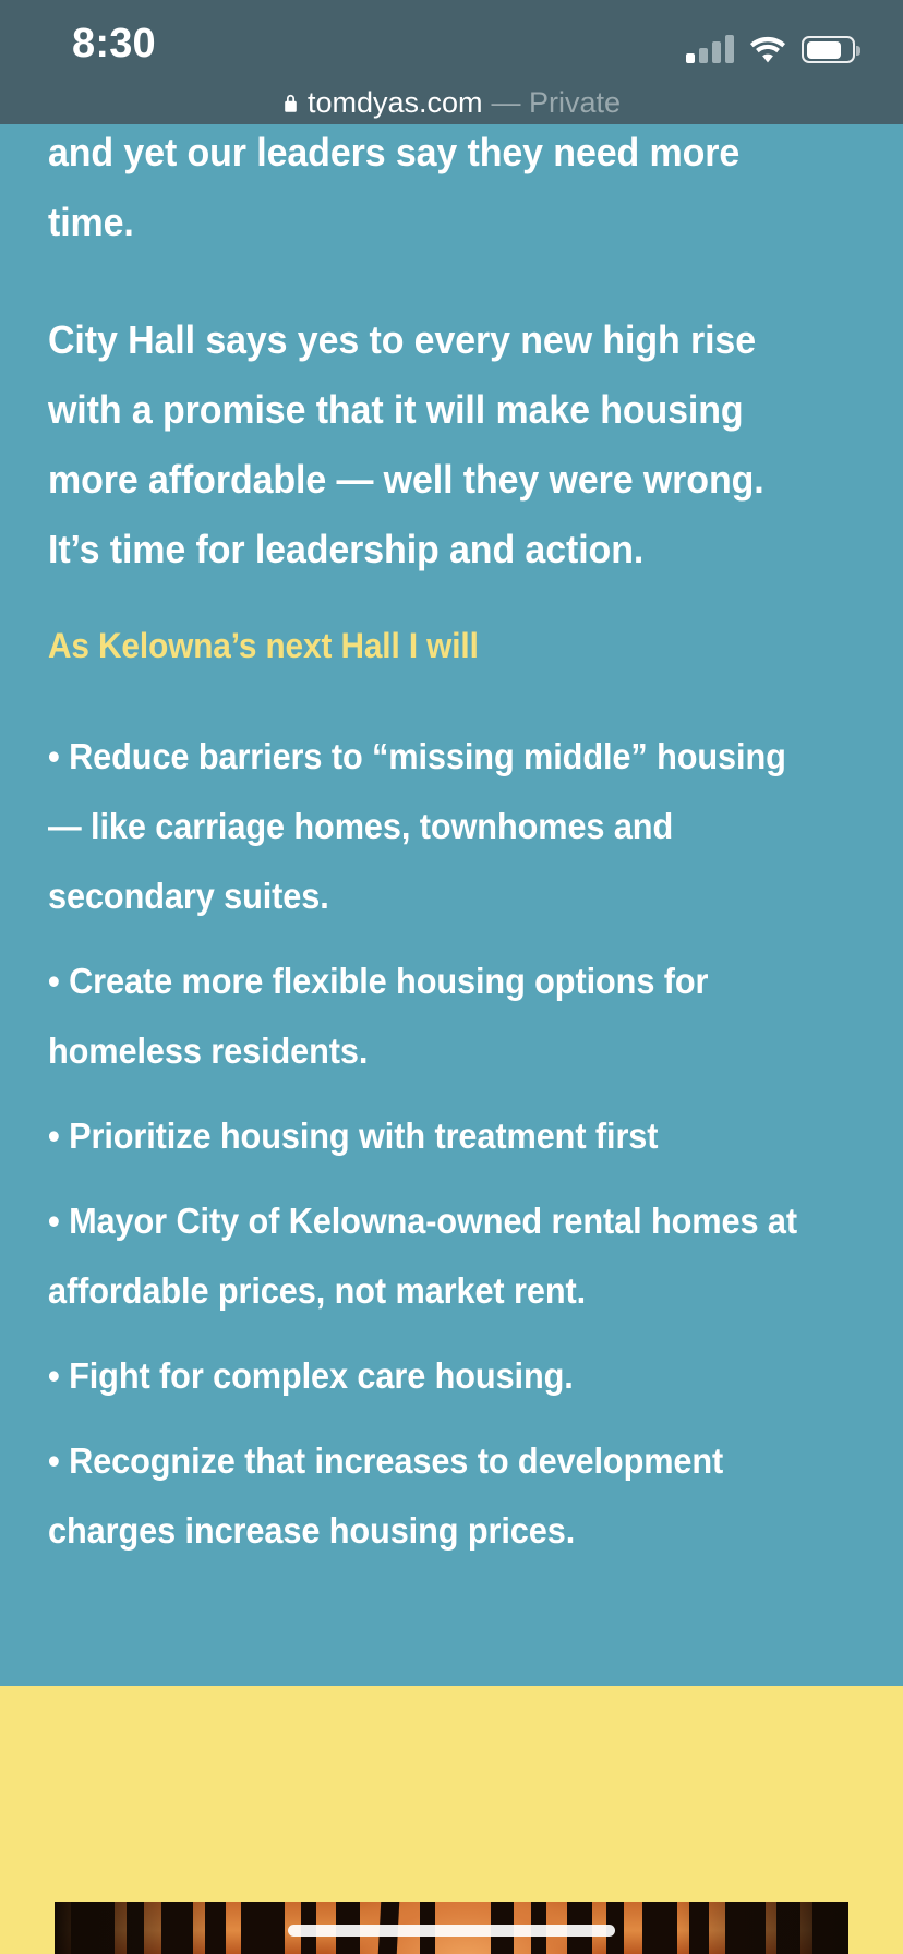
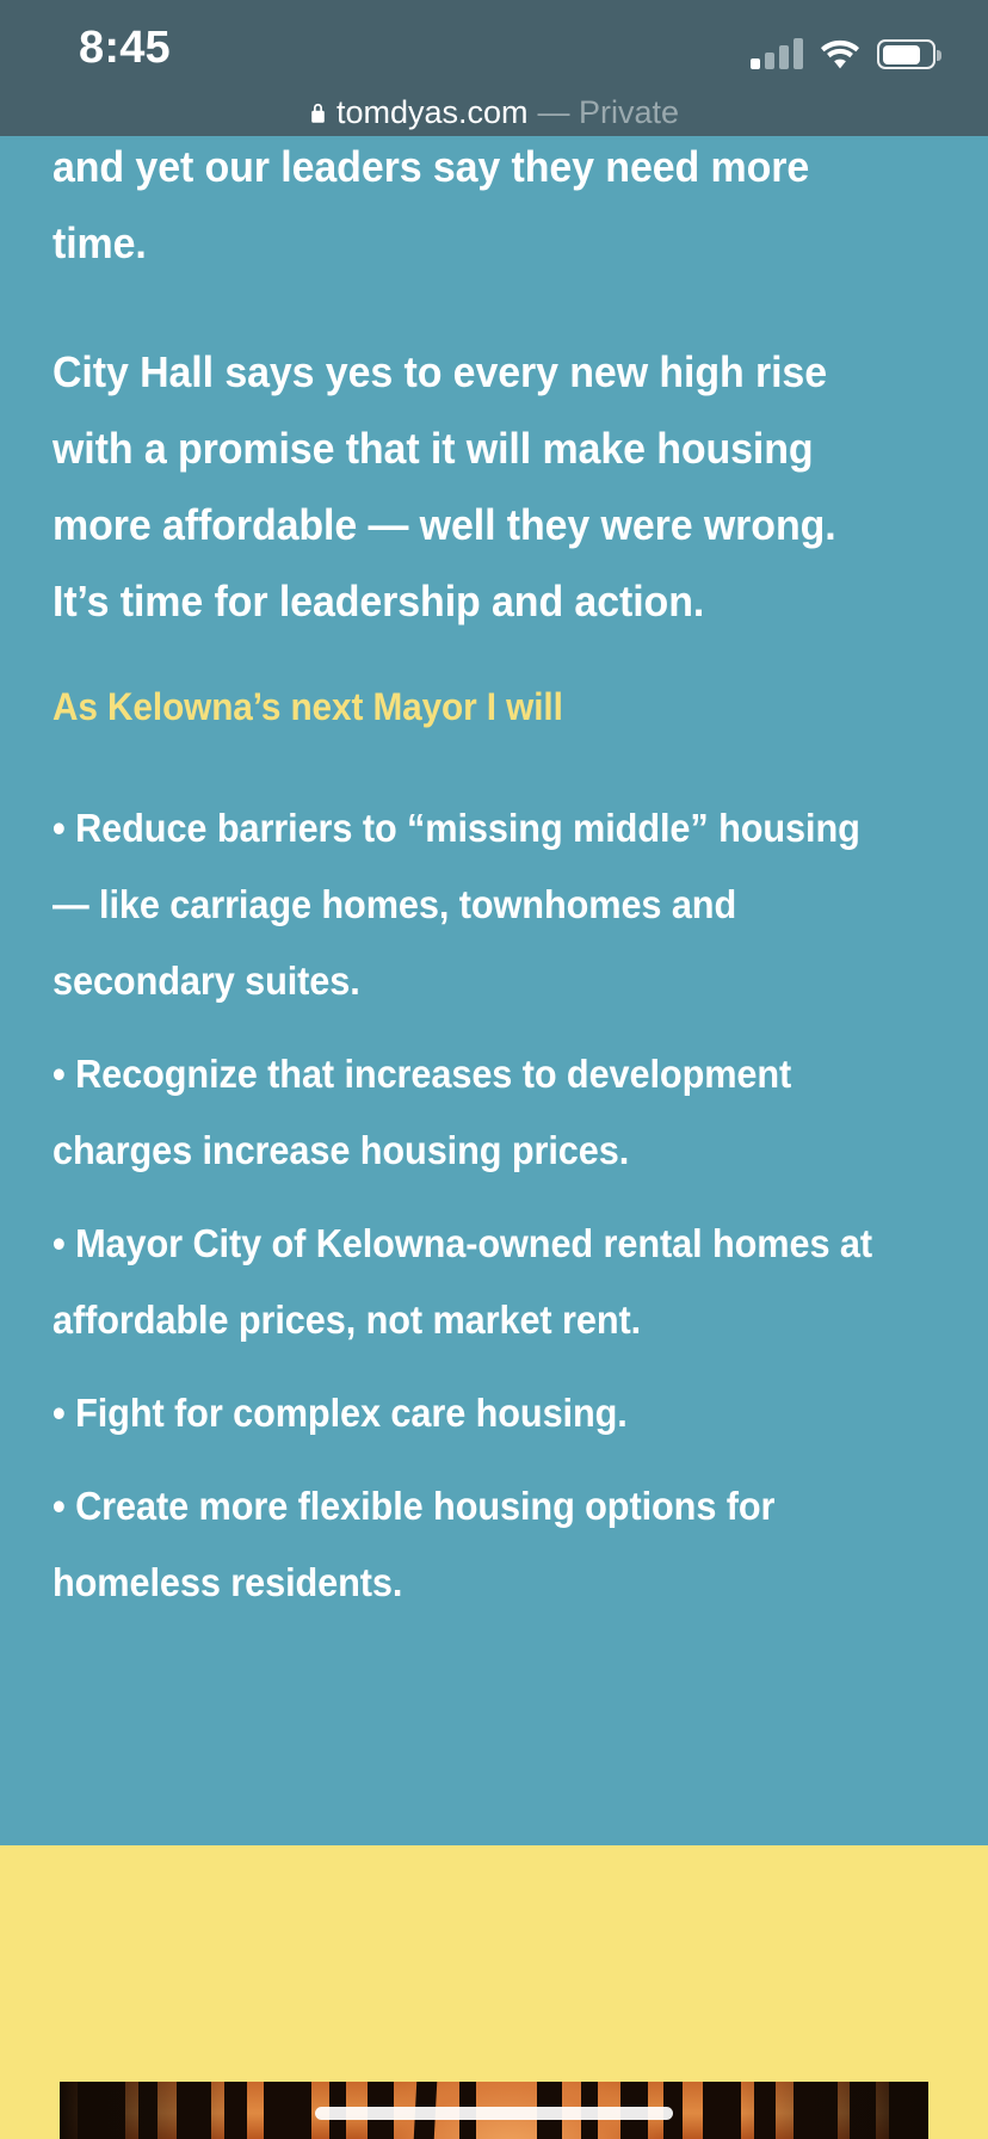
  and yet our leaders say they need more time.
  City Hall says yes to every new high rise with a promise that it will make housing more affordable — well they were wrong. It’s time for leadership and action.
- As Kelowna’s next Hall I will
+ As Kelowna’s next Mayor I will
  • Reduce barriers to “missing middle” housing — like carriage homes, townhomes and secondary suites.
- • Create more flexible housing options for homeless residents.
+ • Recognize that increases to development charges increase housing prices.
- • Prioritize housing with treatment first
  • Mayor City of Kelowna-owned rental homes at affordable prices, not market rent.
  • Fight for complex care housing.
- • Recognize that increases to development charges increase housing prices.
+ • Create more flexible housing options for homeless residents.
- 8:30
+ 8:45
  tomdyas.com
  — Private
